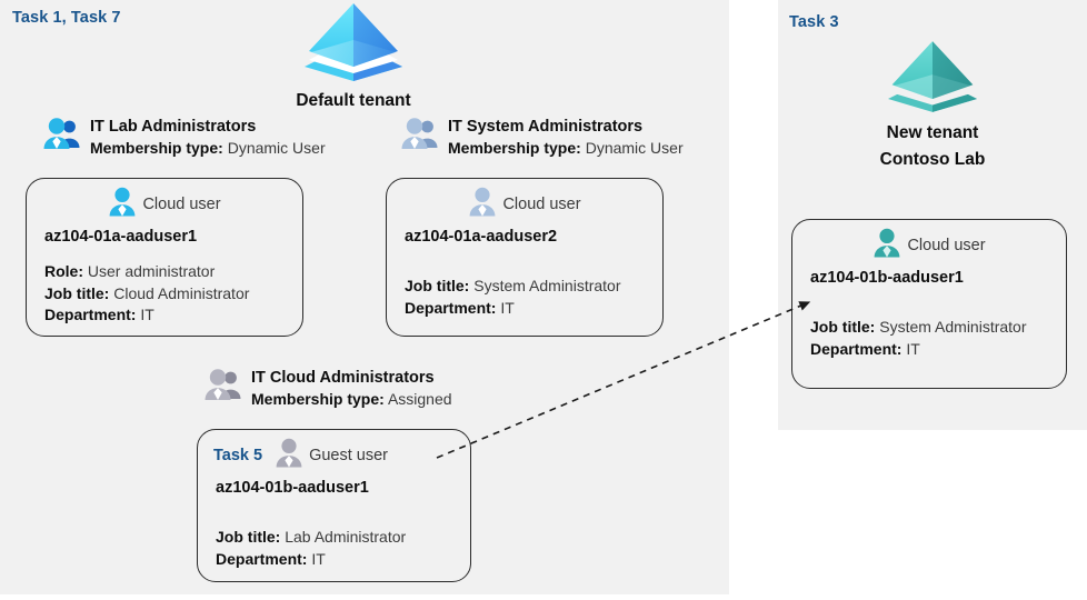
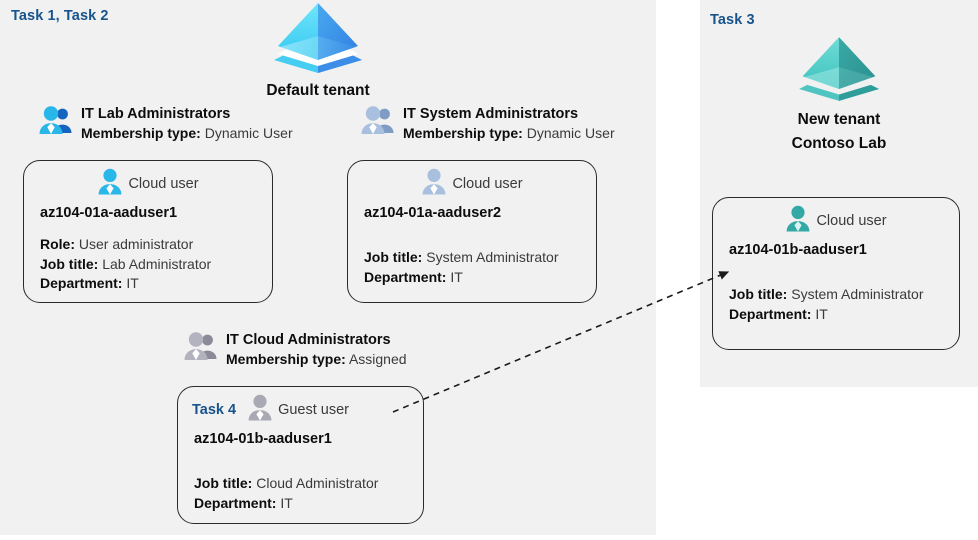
- Task 1, Task 7
+ Task 1, Task 2
  Default tenant
  IT Lab Administrators
  Membership type: Dynamic User
  IT System Administrators
  Membership type: Dynamic User
  IT Cloud Administrators
  Membership type: Assigned
  Cloud user
  az104-01a-aaduser1
  Role: User administrator
- Job title: Cloud Administrator
+ Job title: Lab Administrator
  Department: IT
  Cloud user
  az104-01a-aaduser2
  Job title: System Administrator
  Department: IT
- Task 5
+ Task 4
  Guest user
  az104-01b-aaduser1
- Job title: Lab Administrator
+ Job title: Cloud Administrator
  Department: IT
  Task 3
  New tenant
  Contoso Lab
  Cloud user
  az104-01b-aaduser1
  Job title: System Administrator
  Department: IT
